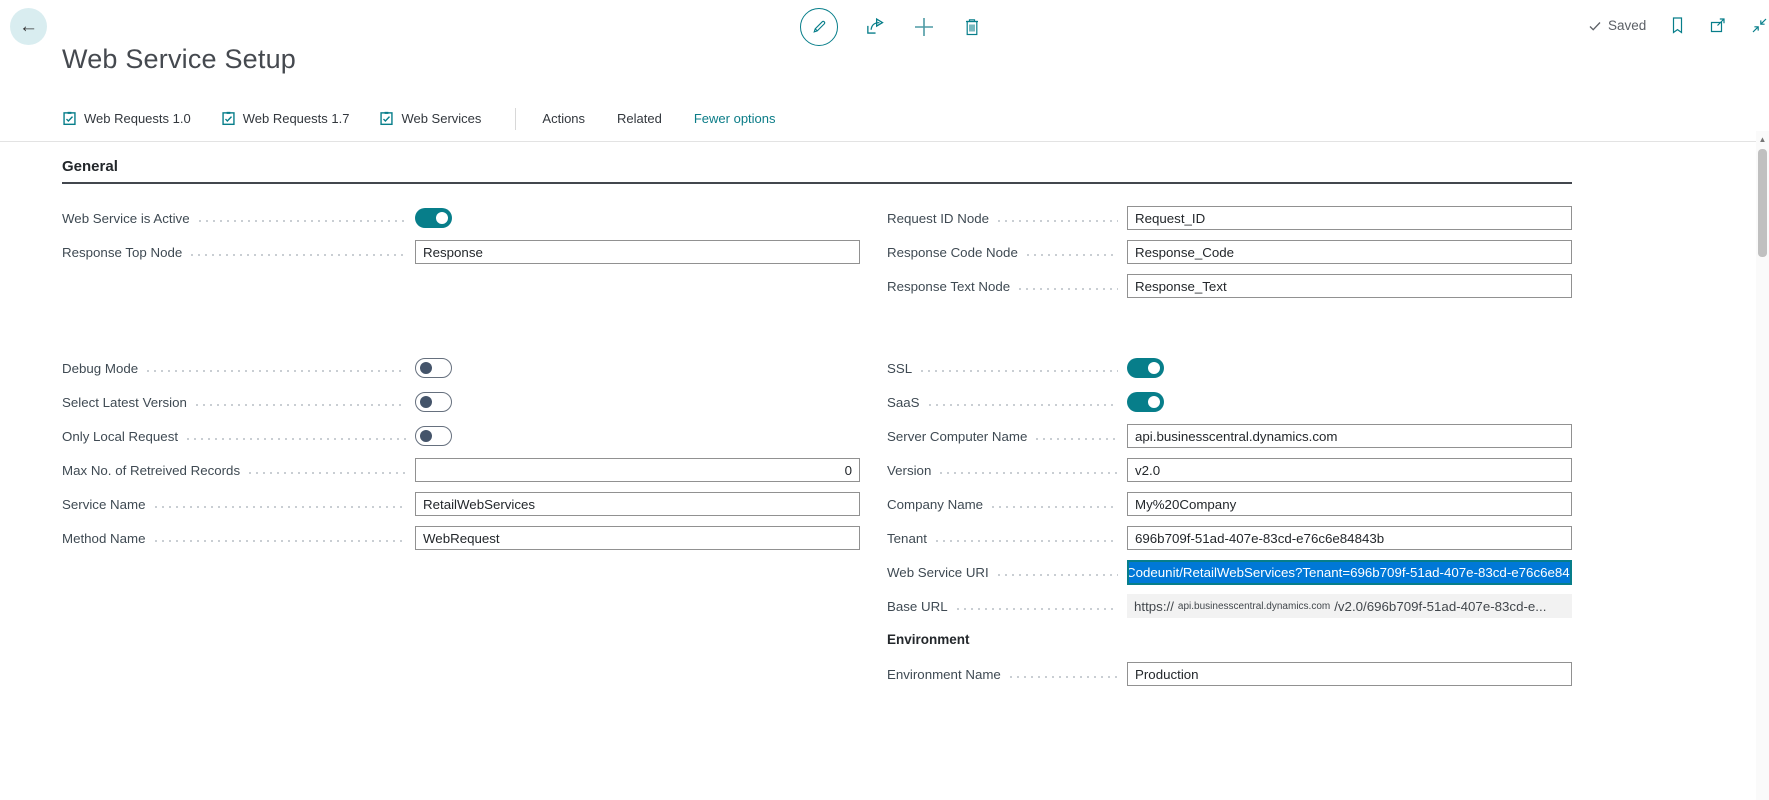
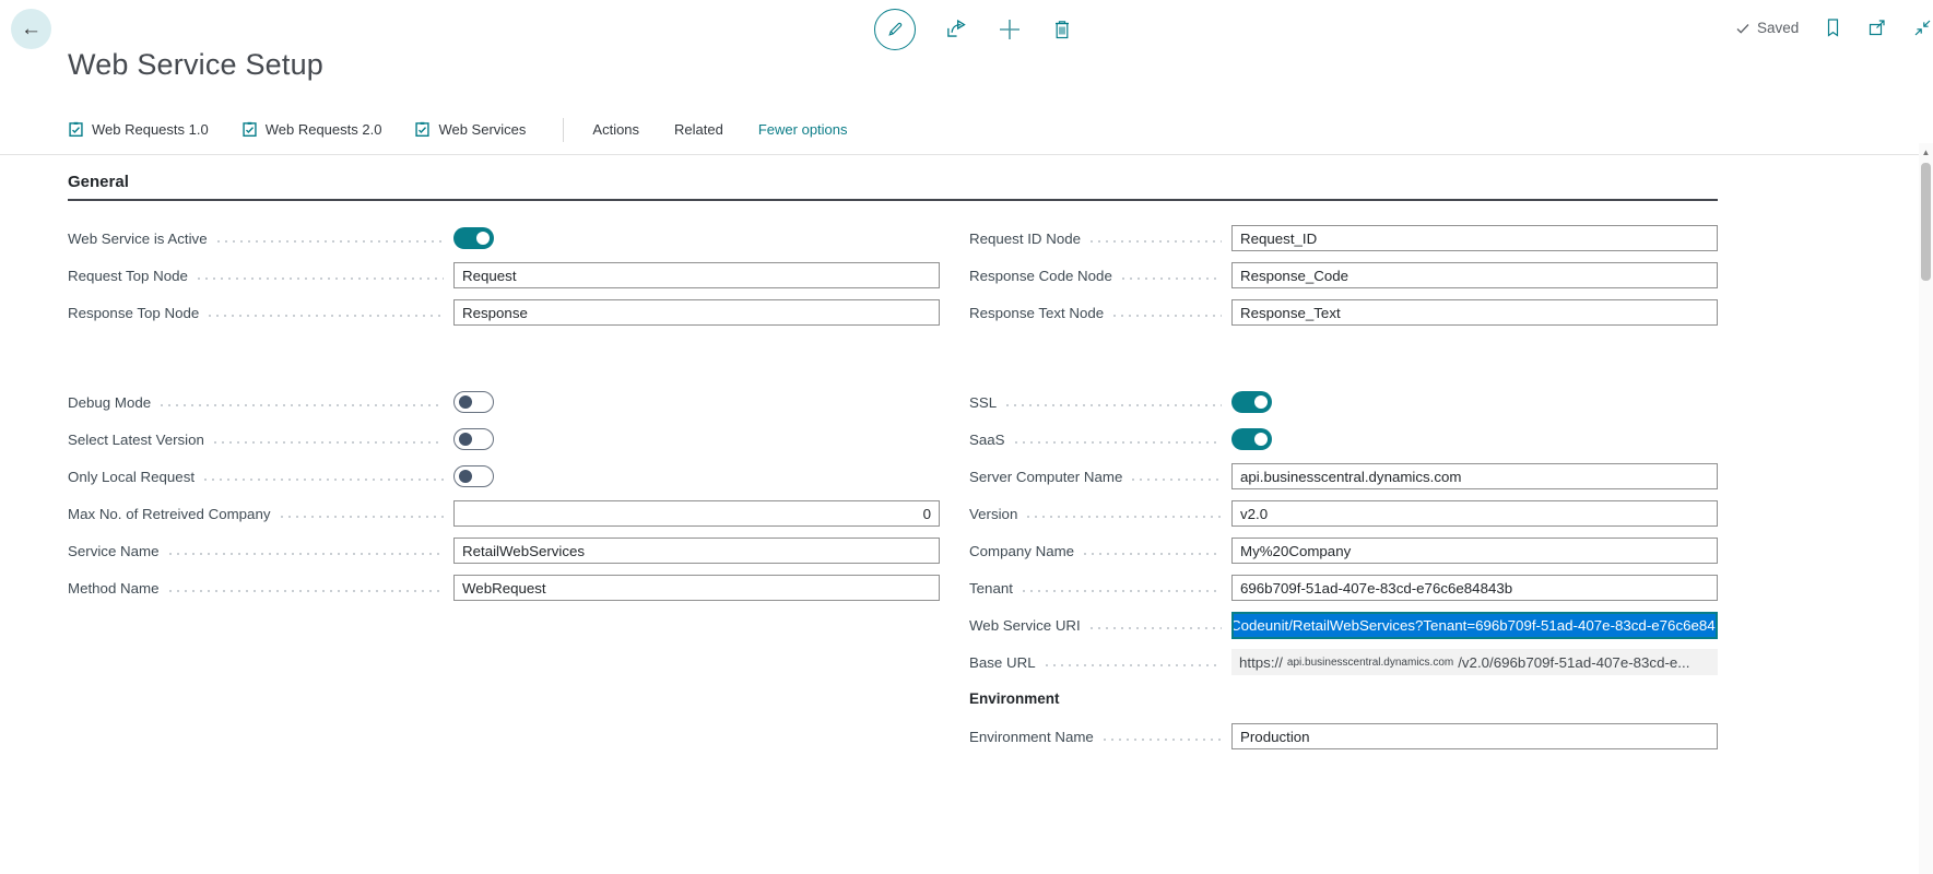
  ←
  Saved
  Web Service Setup
  Web Requests 1.0
- Web Requests 1.7
+ Web Requests 2.0
  Web Services
  Actions
  Related
  Fewer options
  General
  Web Service is Active
+ Request Top Node
+ Request
  Response Top Node
  Response
  Request ID Node
  Request_ID
  Response Code Node
  Response_Code
  Response Text Node
  Response_Text
  Debug Mode
  Select Latest Version
  Only Local Request
- Max No. of Retreived Records
+ Max No. of Retreived Company
  0
  Service Name
  RetailWebServices
  Method Name
  WebRequest
  SSL
  SaaS
  Server Computer Name
  api.businesscentral.dynamics.com
  Version
  v2.0
  Company Name
  My%20Company
  Tenant
  696b709f-51ad-407e-83cd-e76c6e84843b
  Web Service URI
  Codeunit/RetailWebServices?Tenant=696b709f-51ad-407e-83cd-e76c6e84
  Base URL
  https://
  api.businesscentral.dynamics.com
  /v2.0/696b709f-51ad-407e-83cd-e...
  Environment
  Environment Name
  Production
  ▲
